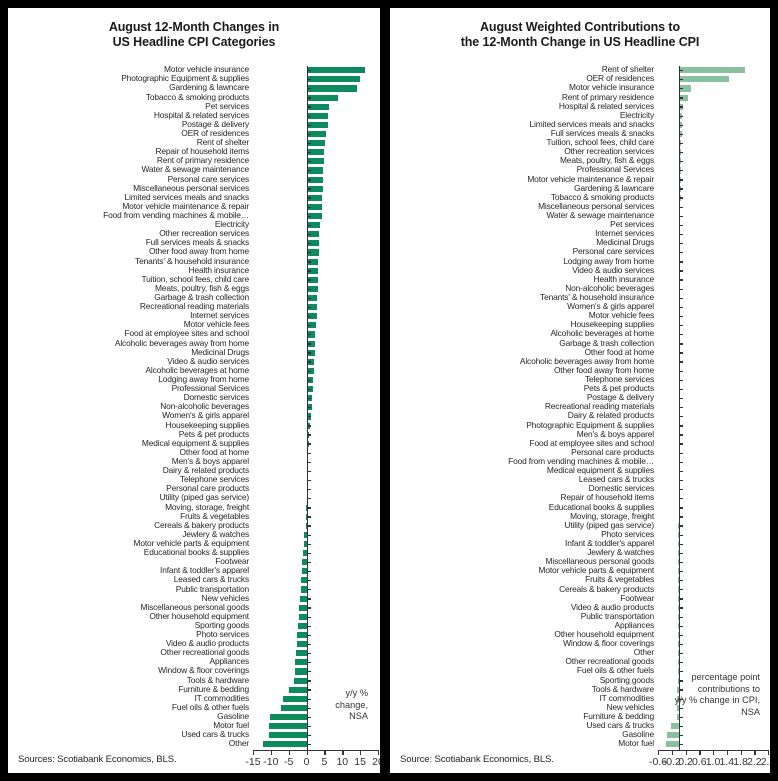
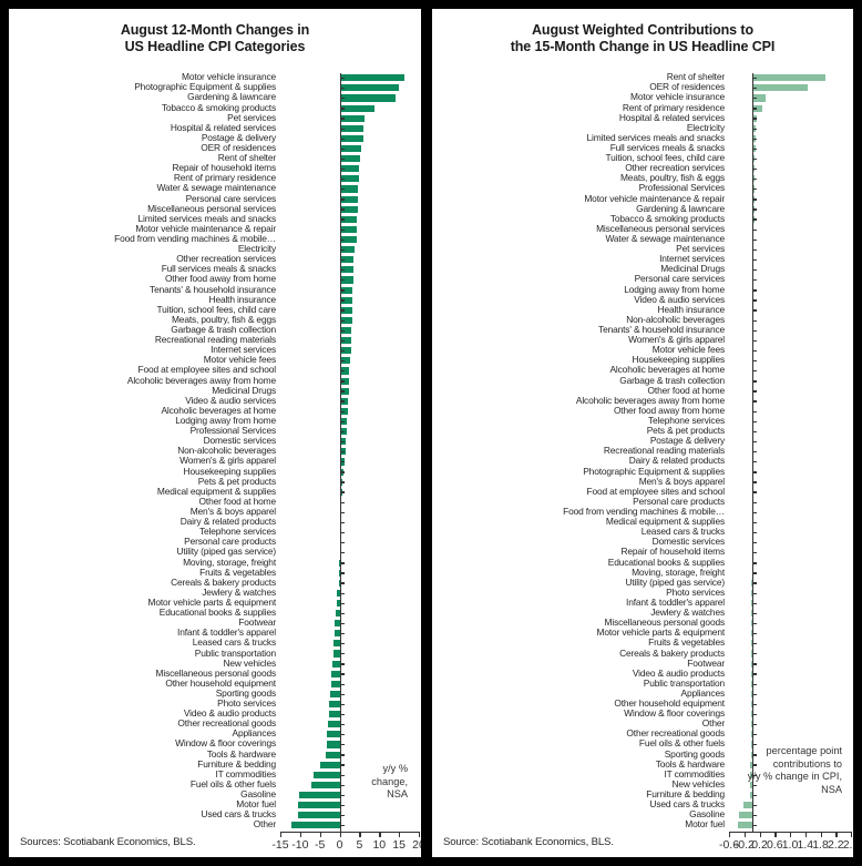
  August 12-Month Changes in
  US Headline CPI Categories
  Motor vehicle insurance
  Photographic Equipment & supplies
  Gardening & lawncare
  Tobacco & smoking products
  Pet services
  Hospital & related services
  Postage & delivery
  OER of residences
  Rent of shelter
  Repair of household items
  Rent of primary residence
  Water & sewage maintenance
  Personal care services
  Miscellaneous personal services
  Limited services meals and snacks
  Motor vehicle maintenance & repair
  Food from vending machines & mobile…
  Electricity
  Other recreation services
  Full services meals & snacks
  Other food away from home
  Tenants' & household insurance
  Health insurance
  Tuition, school fees, child care
  Meats, poultry, fish & eggs
  Garbage & trash collection
  Recreational reading materials
  Internet services
  Motor vehicle fees
  Food at employee sites and school
  Alcoholic beverages away from home
  Medicinal Drugs
  Video & audio services
  Alcoholic beverages at home
  Lodging away from home
  Professional Services
  Domestic services
  Non-alcoholic beverages
  Women's & girls apparel
  Housekeeping supplies
  Pets & pet products
  Medical equipment & supplies
  Other food at home
  Men's & boys apparel
  Dairy & related products
  Telephone services
  Personal care products
  Utility (piped gas service)
  Moving, storage, freight
  Fruits & vegetables
  Cereals & bakery products
  Jewlery & watches
  Motor vehicle parts & equipment
  Educational books & supplies
  Footwear
  Infant & toddler's apparel
  Leased cars & trucks
  Public transportation
  New vehicles
  Miscellaneous personal goods
  Other household equipment
  Sporting goods
  Photo services
  Video & audio products
  Other recreational goods
  Appliances
  Window & floor coverings
  Tools & hardware
  Furniture & bedding
  IT commodities
  Fuel oils & other fuels
  Gasoline
  Motor fuel
  Used cars & trucks
  Other
  -15
  -10
  -5
  0
  5
  10
  15
  y/y %
  change,
  NSA
  Sources: Scotiabank Economics, BLS.
  August Weighted Contributions to
- the 12-Month Change in US Headline CPI
+ the 15-Month Change in US Headline CPI
  Rent of shelter
  OER of residences
  Motor vehicle insurance
  Rent of primary residence
  Hospital & related services
  Electricity
  Limited services meals and snacks
  Full services meals & snacks
  Tuition, school fees, child care
  Other recreation services
  Meats, poultry, fish & eggs
  Professional Services
  Motor vehicle maintenance & repair
  Gardening & lawncare
  Tobacco & smoking products
  Miscellaneous personal services
  Water & sewage maintenance
  Pet services
  Internet services
  Medicinal Drugs
  Personal care services
  Lodging away from home
  Video & audio services
  Health insurance
  Non-alcoholic beverages
  Tenants' & household insurance
  Women's & girls apparel
  Motor vehicle fees
  Housekeeping supplies
  Alcoholic beverages at home
  Garbage & trash collection
  Other food at home
  Alcoholic beverages away from home
  Other food away from home
  Telephone services
  Pets & pet products
  Postage & delivery
  Recreational reading materials
  Dairy & related products
  Photographic Equipment & supplies
  Men's & boys apparel
  Food at employee sites and school
  Personal care products
  Food from vending machines & mobile…
  Medical equipment & supplies
  Leased cars & trucks
  Domestic services
  Repair of household items
  Educational books & supplies
  Moving, storage, freight
  Utility (piped gas service)
  Photo services
  Infant & toddler's apparel
  Jewlery & watches
  Miscellaneous personal goods
  Motor vehicle parts & equipment
  Fruits & vegetables
  Cereals & bakery products
  Footwear
  Video & audio products
  Public transportation
  Appliances
  Other household equipment
  Window & floor coverings
  Other
  Other recreational goods
  Fuel oils & other fuels
  Sporting goods
  Tools & hardware
  IT commodities
  New vehicles
  Furniture & bedding
  Used cars & trucks
  Gasoline
  Motor fuel
  -0.6
  -0.2
  0.2
  0.6
  1.0
  1.4
  1.8
  2.2
  percentage point
  contributions to
  y/y % change in CPI,
  NSA
  Source: Scotiabank Economics, BLS.
